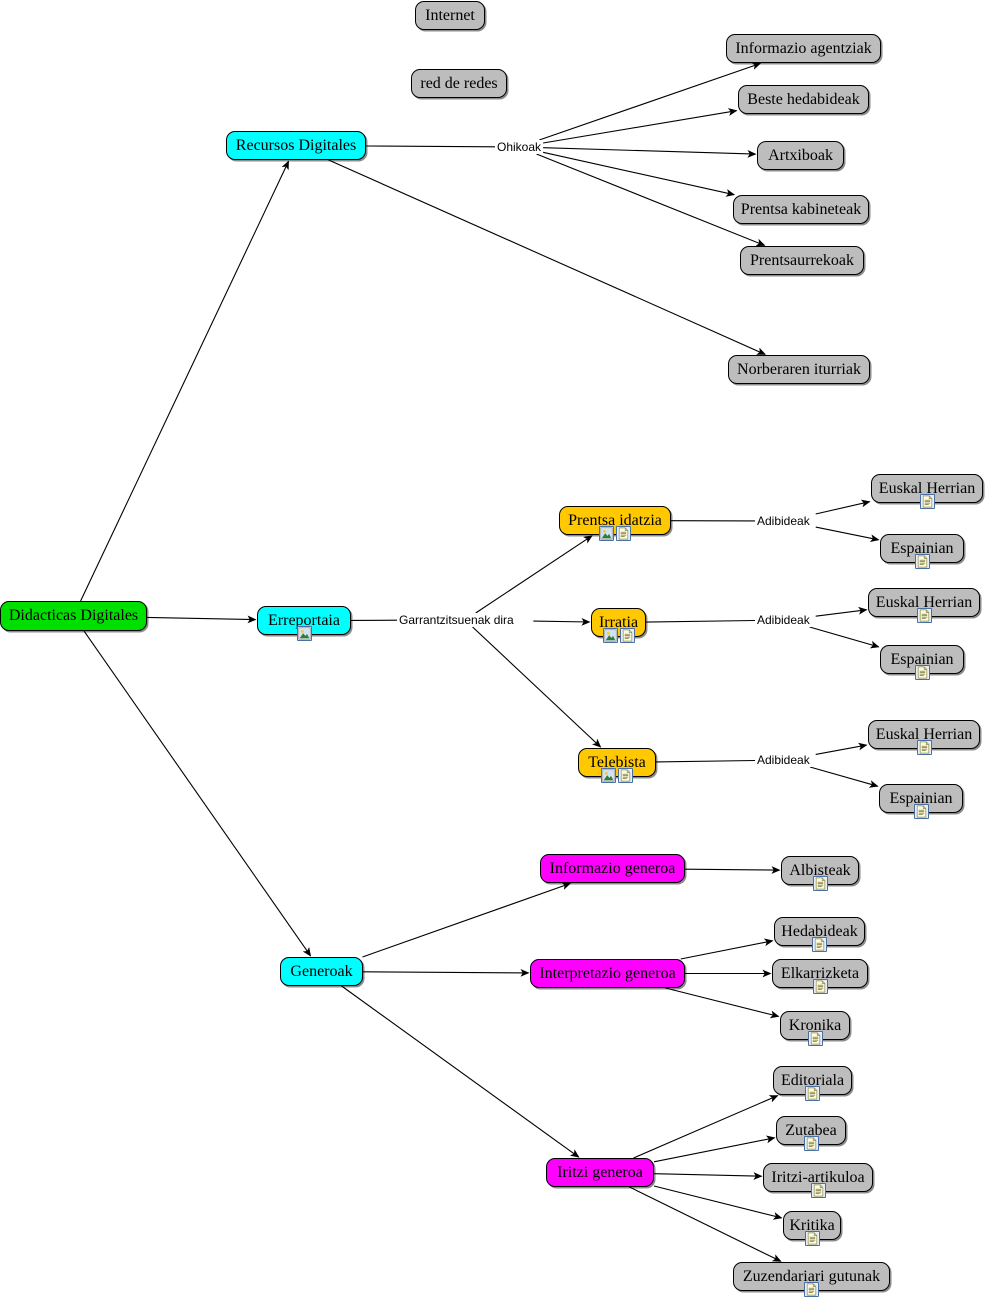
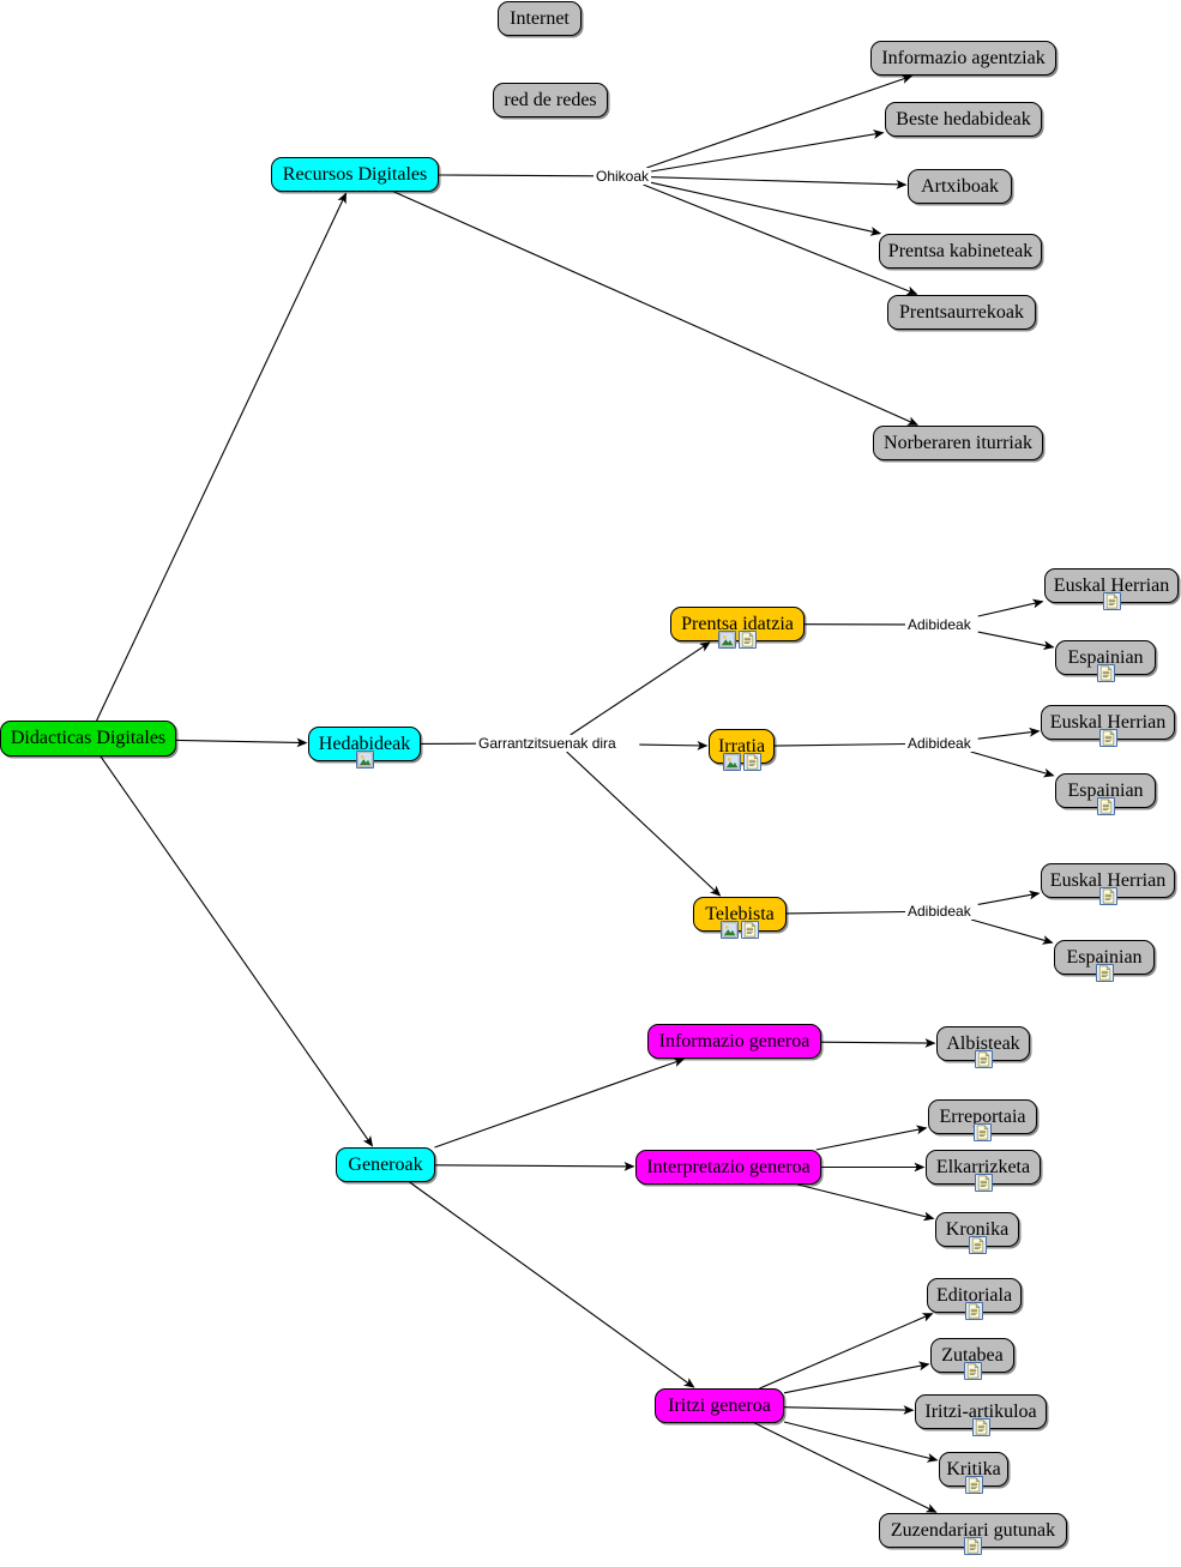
  Internet
  red de redes
  Recursos Digitales
  Informazio agentziak
  Beste hedabideak
  Artxiboak
  Prentsa kabineteak
  Prentsaurrekoak
  Norberaren iturriak
  Didacticas Digitales
- Erreportaia
+ Hedabideak
  Prentsa idatzia
  Irratia
  Telebista
  Euskal Herrian
  Espainian
  Euskal Herrian
  Espainian
  Euskal Herrian
  Espainian
  Generoak
  Informazio generoa
  Albisteak
  Interpretazio generoa
- Hedabideak
+ Erreportaia
  Elkarrizketa
  Kronika
  Iritzi generoa
  Editoriala
  Zutabea
  Iritzi-artikuloa
  Kritika
  Zuzendariari gutunak
  Ohikoak
  Garrantzitsuenak dira
  Adibideak
  Adibideak
  Adibideak
